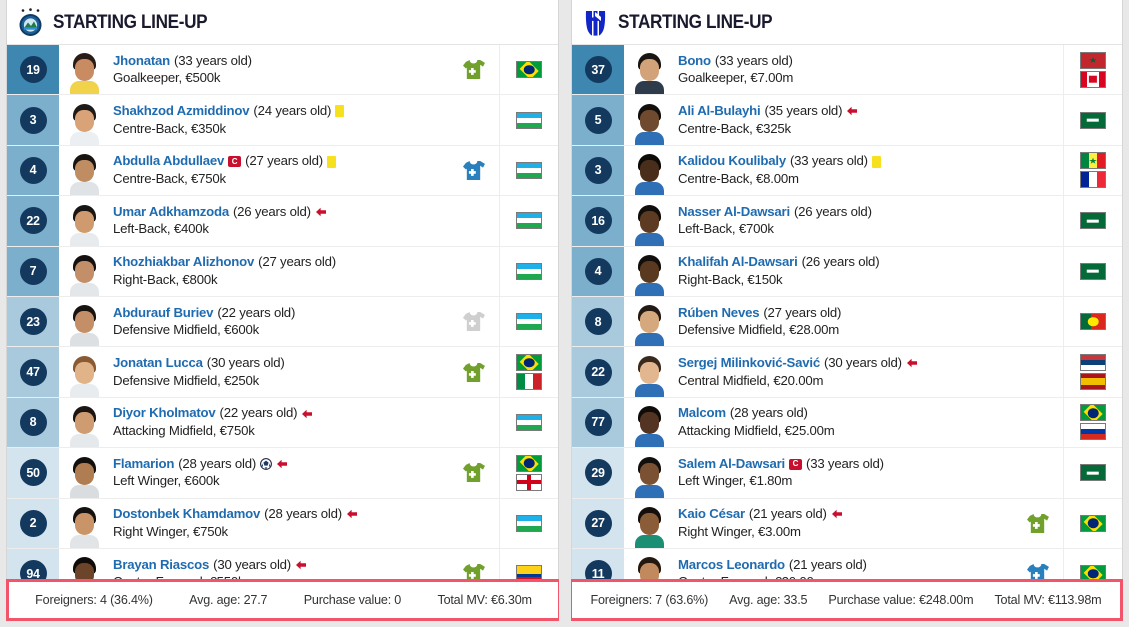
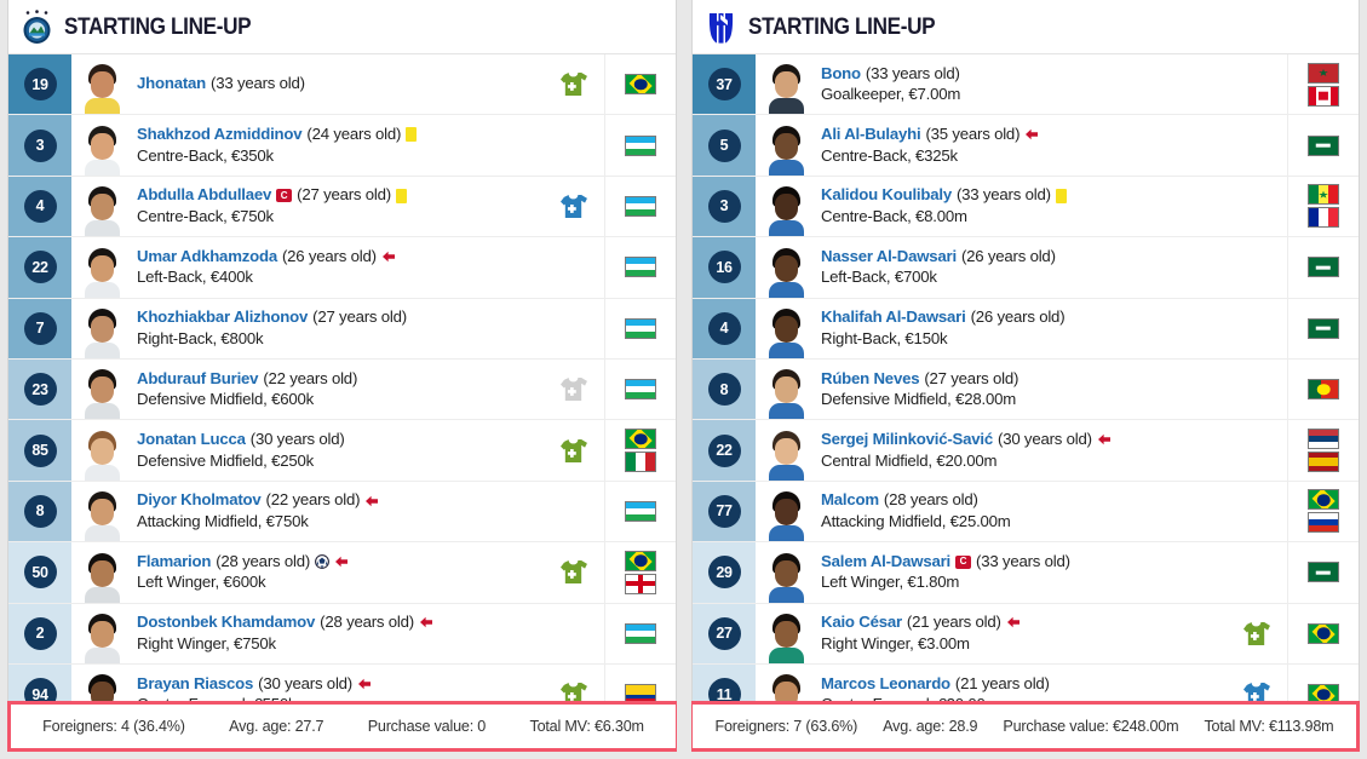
  STARTING LINE-UP
  19
  Jhonatan
  (33 years old)
- Goalkeeper, €500k
  3
  Shakhzod Azmiddinov
  (24 years old)
  Centre-Back, €350k
  4
  Abdulla Abdullaev
  C
  (27 years old)
  Centre-Back, €750k
  22
  Umar Adkhamzoda
  (26 years old)
  Left-Back, €400k
  7
  Khozhiakbar Alizhonov
  (27 years old)
  Right-Back, €800k
  23
  Abdurauf Buriev
  (22 years old)
  Defensive Midfield, €600k
- 47
+ 85
  Jonatan Lucca
  (30 years old)
  Defensive Midfield, €250k
  8
  Diyor Kholmatov
  (22 years old)
  Attacking Midfield, €750k
  50
  Flamarion
  (28 years old)
  Left Winger, €600k
  2
  Dostonbek Khamdamov
  (28 years old)
  Right Winger, €750k
  94
  Brayan Riascos
  (30 years old)
  Foreigners: 4 (36.4%)
  Avg. age: 27.7
  Purchase value: 0
  Total MV: €6.30m
  STARTING LINE-UP
  37
  Bono
  (33 years old)
  Goalkeeper, €7.00m
  5
  Ali Al-Bulayhi
  (35 years old)
  Centre-Back, €325k
  3
  Kalidou Koulibaly
  (33 years old)
  Centre-Back, €8.00m
  16
  Nasser Al-Dawsari
  (26 years old)
  Left-Back, €700k
  4
  Khalifah Al-Dawsari
  (26 years old)
  Right-Back, €150k
  8
  Rúben Neves
  (27 years old)
  Defensive Midfield, €28.00m
  22
  Sergej Milinković-Savić
  (30 years old)
  Central Midfield, €20.00m
  77
  Malcom
  (28 years old)
  Attacking Midfield, €25.00m
  29
  Salem Al-Dawsari
  C
  (33 years old)
  Left Winger, €1.80m
  27
  Kaio César
  (21 years old)
  Right Winger, €3.00m
  11
  Marcos Leonardo
  (21 years old)
  Foreigners: 7 (63.6%)
- Avg. age: 33.5
+ Avg. age: 28.9
  Purchase value: €248.00m
  Total MV: €113.98m
